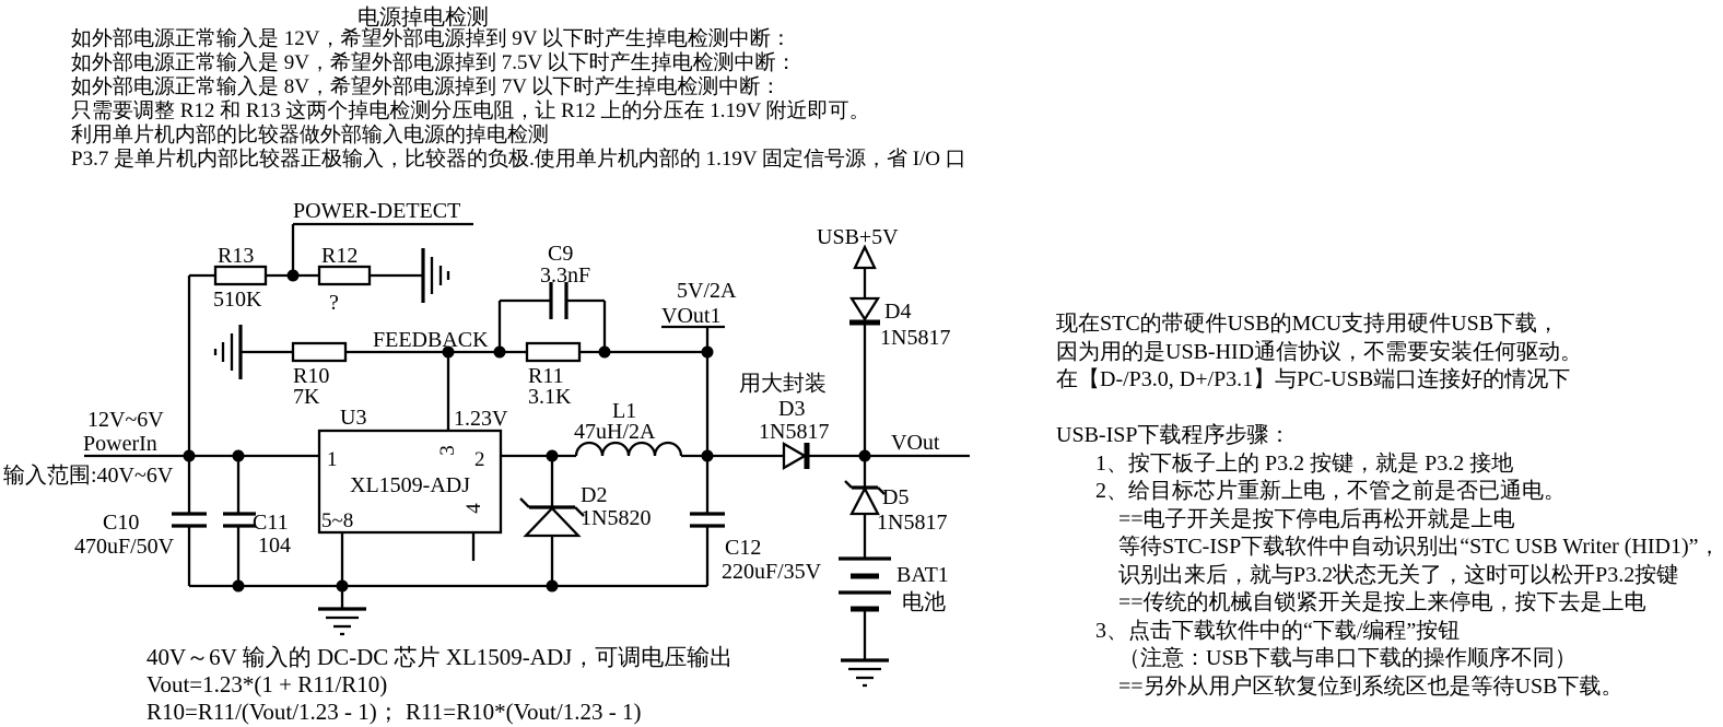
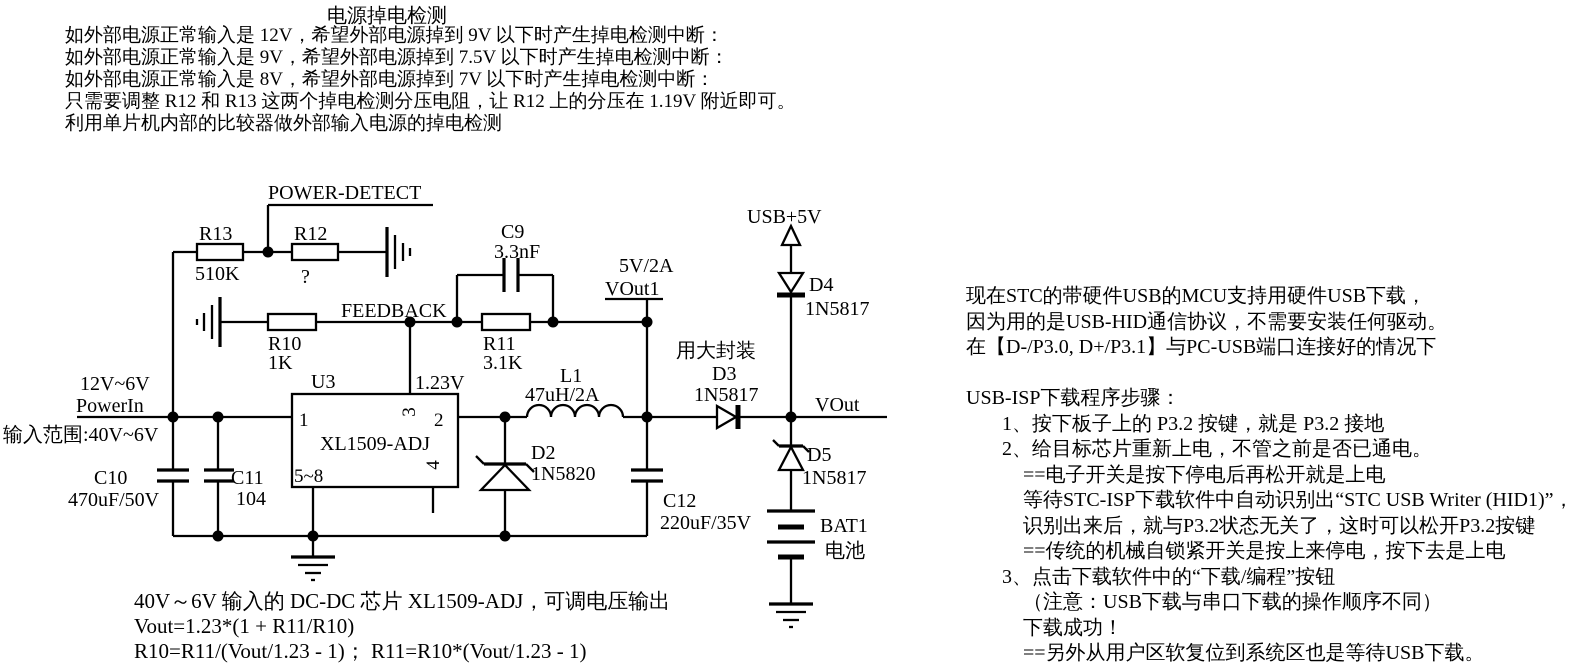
  电源掉电检测
  如外部电源正常输入是 12V，希望外部电源掉到 9V 以下时产生掉电检测中断：
  如外部电源正常输入是 9V，希望外部电源掉到 7.5V 以下时产生掉电检测中断：
  如外部电源正常输入是 8V，希望外部电源掉到 7V 以下时产生掉电检测中断：
  只需要调整 R12 和 R13 这两个掉电检测分压电阻，让 R12 上的分压在 1.19V 附近即可。
  利用单片机内部的比较器做外部输入电源的掉电检测
- P3.7 是单片机内部比较器正极输入，比较器的负极.使用单片机内部的 1.19V 固定信号源，省 I/O 口
  现在STC的带硬件USB的MCU支持用硬件USB下载，
  因为用的是USB-HID通信协议，不需要安装任何驱动。
  在【D-/P3.0, D+/P3.1】与PC-USB端口连接好的情况下
  USB-ISP下载程序步骤：
  1、按下板子上的 P3.2 按键，就是 P3.2 接地
  2、给目标芯片重新上电，不管之前是否已通电。
  ==电子开关是按下停电后再松开就是上电
  等待STC-ISP下载软件中自动识别出“STC USB Writer (HID1)”，
  识别出来后，就与P3.2状态无关了，这时可以松开P3.2按键
  ==传统的机械自锁紧开关是按上来停电，按下去是上电
  3、点击下载软件中的“下载/编程”按钮
  （注意：USB下载与串口下载的操作顺序不同）
+ 下载成功！
  ==另外从用户区软复位到系统区也是等待USB下载。
  40V～6V 输入的 DC-DC 芯片 XL1509-ADJ，可调电压输出
  Vout=1.23*(1 + R11/R10)
  R10=R11/(Vout/1.23 - 1)； R11=R10*(Vout/1.23 - 1)
  POWER-DETECT
  R13
  510K
  R12
  ?
  R10
- 7K
+ 1K
  FEEDBACK
  R11
  3.1K
  C9
  3.3nF
  U3
  1.23V
  XL1509-ADJ
  1
  2
  5~8
  12V~6V
  PowerIn
  输入范围:40V~6V
  C10
  470uF/50V
  C11
  104
  D2
  1N5820
  L1
  47uH/2A
  5V/2A
  VOut1
  C12
  220uF/35V
  用大封装
  D3
  1N5817
  VOut
  USB+5V
  D4
  1N5817
  D5
  1N5817
  BAT1
  电池
